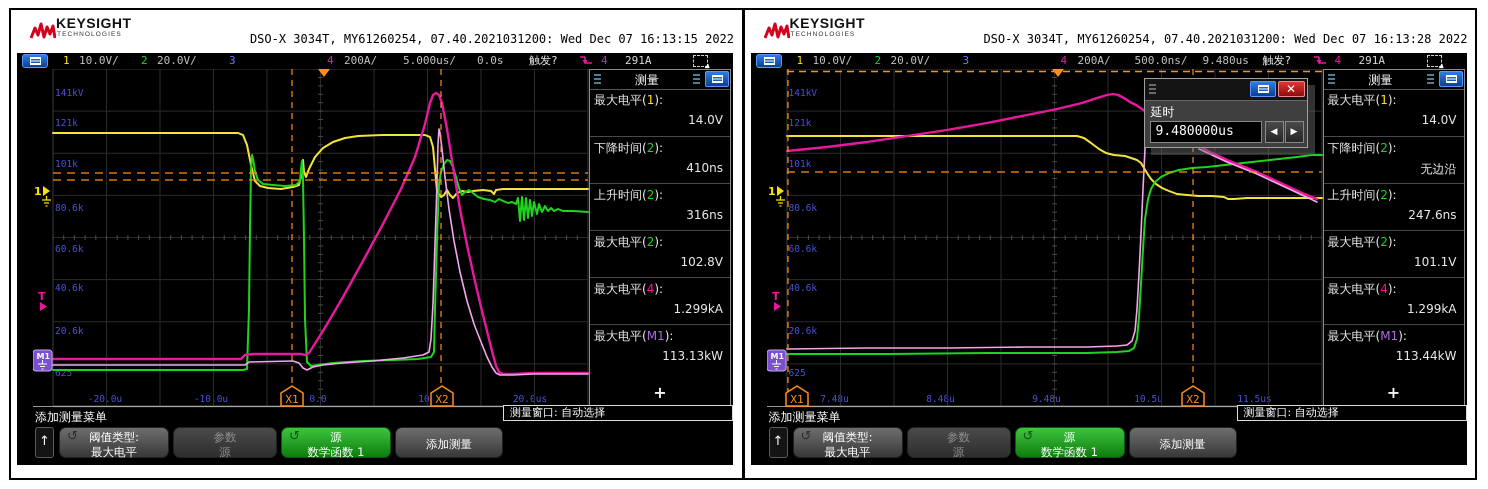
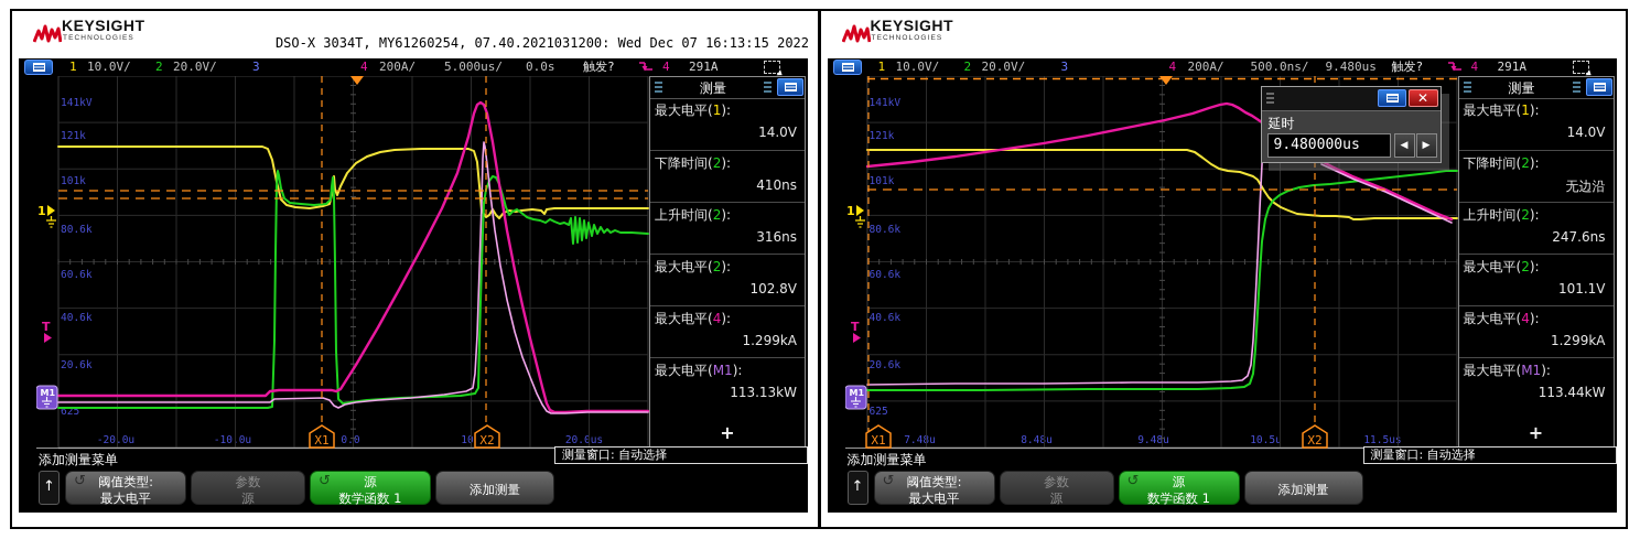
  KEYSIGHT
  DSO-X 3034T, MY61260254, 07.40.2021031200: Wed Dec 07 16:13:15 2022
  1
  10.0V/
  2
  20.0V/
  3
  4
  200A/
  5.000us/
  0.0s
  触发?
  4
  291A
  141kV
  121k
  101k
  80.6k
  60.6k
  40.6k
  20.6k
  625
  -20.0u
  -100u
  0.0
  10
  20.0us
  X1
  X2
  1
  T
  M1
  测量
  最大电平(1):
  14.0V
  下降时间(2):
  410ns
  上升时间(2):
  316ns
  最大电平(2):
  102.8V
  最大电平(4):
  1.299kA
  最大电平(M1):
  113.13kW
  +
  添加测量菜单
  测量窗口: 自动选择
  ↑
  ↺
  阈值类型:
  最大电平
  参数
  源
  ↺
  源
  数学函数 1
  添加测量
  KEYSIGHT
- DSO-X 3034T, MY61260254, 07.40.2021031200: Wed Dec 07 16:13:28 2022
  1
  10.0V/
  2
  20.0V/
  3
  4
  200A/
  500.0ns/
  9.480us
  触发?
  4
  291A
  141kV
  121k
  101k
  80.6k
  60.6k
  40.6k
  20.6k
  625
  7.4u
  8.48u
  9.48u
  10.5u
  11.5us
  X1
  X2
  1
  T
  M1
  测量
  最大电平(1):
  14.0V
  下降时间(2):
  无边沿
  上升时间(2):
  247.6ns
  最大电平(2):
  101.1V
  最大电平(4):
  1.299kA
  最大电平(M1):
  113.44kW
  +
  ✕
  延时
  9.480000us
  ◀
  ▶
  添加测量菜单
  测量窗口: 自动选择
  ↑
  ↺
  阈值类型:
  最大电平
  参数
  源
  ↺
  源
  数学函数 1
  添加测量
